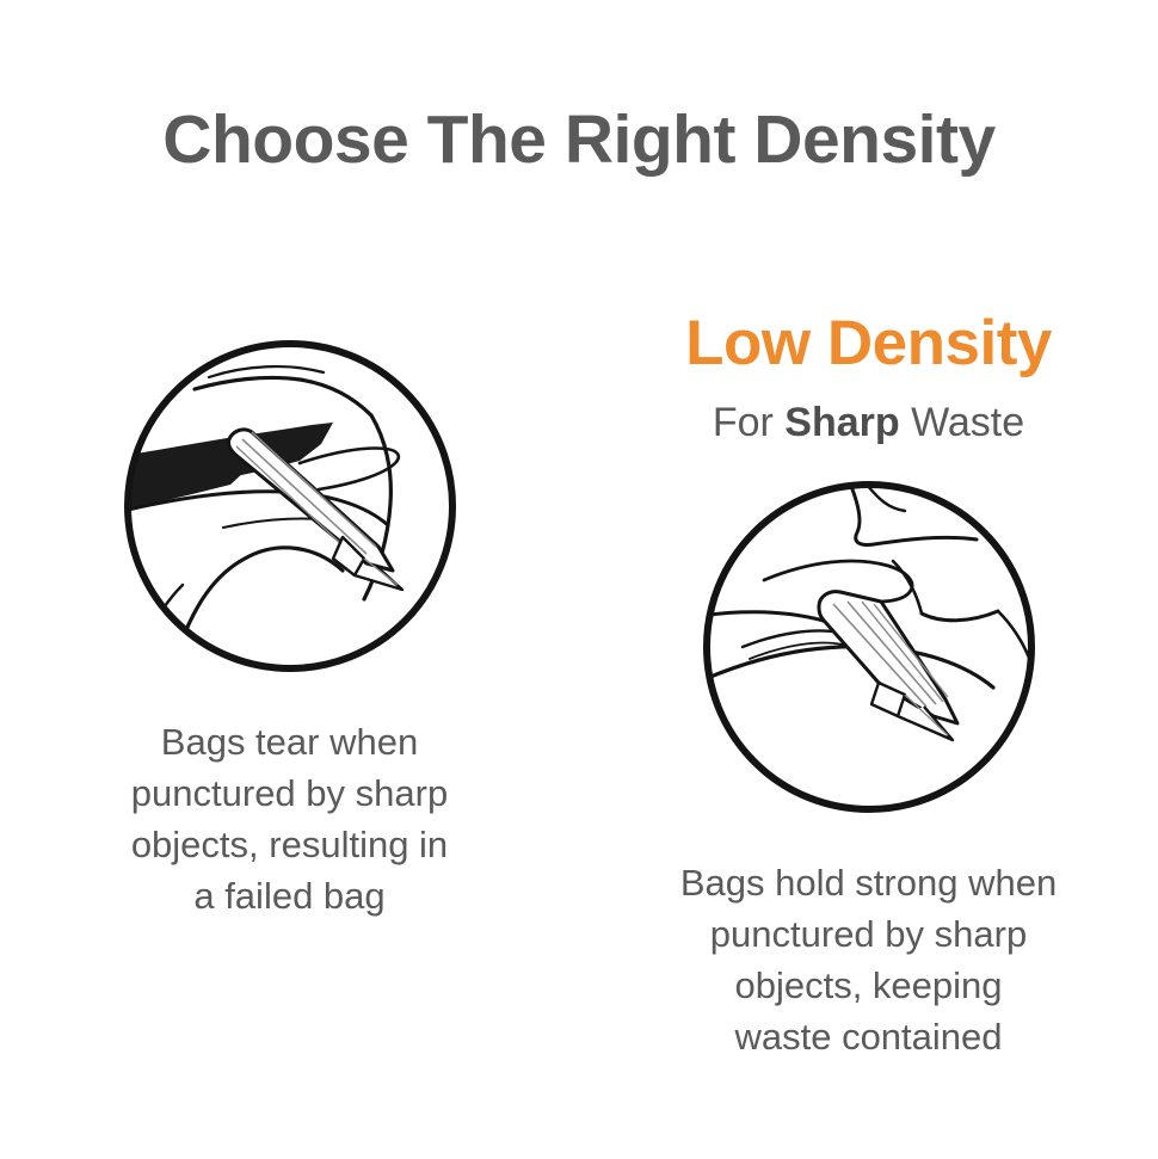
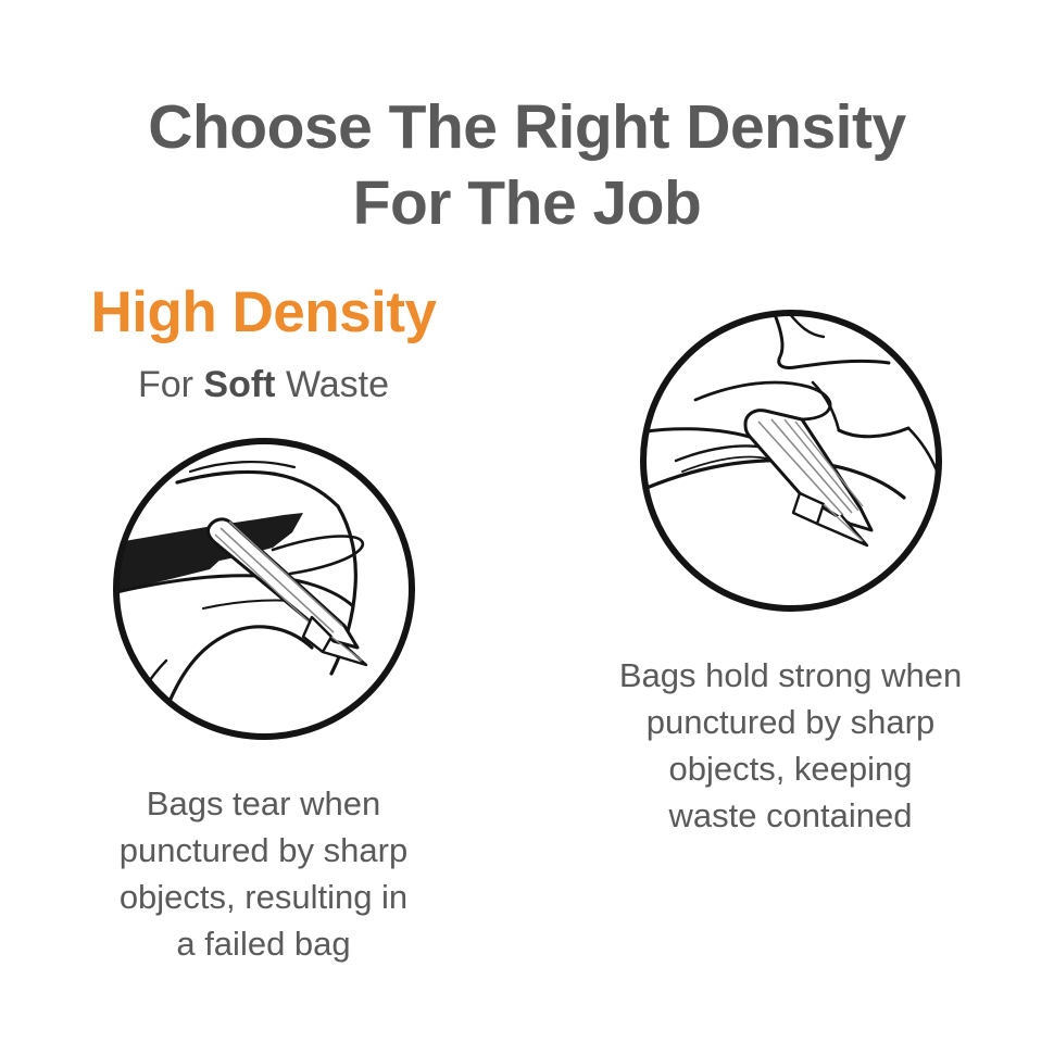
  Choose The Right Density
+ For The Job
+ High Density
+ For Soft Waste
  Bags tear when
  punctured by sharp
  objects, resulting in
  a failed bag
- Low Density
- For Sharp Waste
  Bags hold strong when
  punctured by sharp
  objects, keeping
  waste contained
